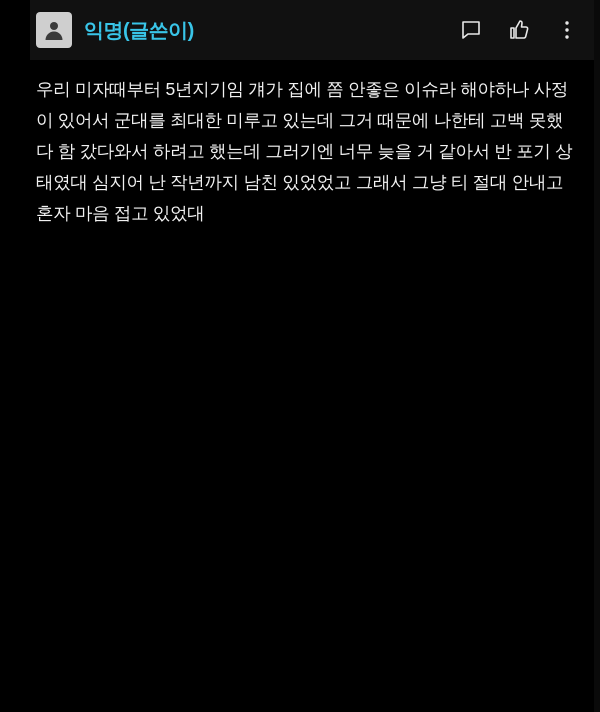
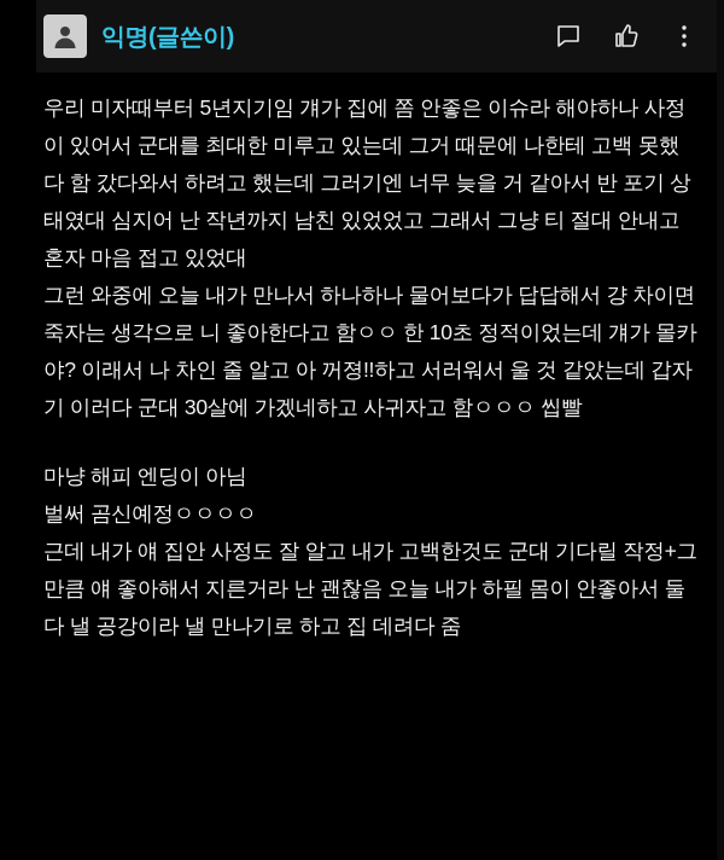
  익명(글쓴이)
  우리 미자때부터 5년지기임 걔가 집에 쫌 안좋은 이슈라 해야하나 사정이 있어서 군대를 최대한 미루고 있는데 그거 때문에 나한테 고백 못했다 함 갔다와서 하려고 했는데 그러기엔 너무 늦을 거 같아서 반 포기 상태였대 심지어 난 작년까지 남친 있었었고 그래서 그냥 티 절대 안내고 혼자 마음 접고 있었대
+ 그런 와중에 오늘 내가 만나서 하나하나 물어보다가 답답해서 걍 차이면 죽자는 생각으로 니 좋아한다고 함ㅇㅇ 한 10초 정적이었는데 걔가 몰카야? 이래서 나 차인 줄 알고 아 꺼졍!!하고 서러워서 울 것 같았는데 갑자기 이러다 군대 30살에 가겠네하고 사귀자고 함ㅇㅇㅇ 씹빨
+ 마냥 해피 엔딩이 아님
+ 벌써 곰신예정ㅇㅇㅇㅇ
+ 근데 내가 얘 집안 사정도 잘 알고 내가 고백한것도 군대 기다릴 작정+그만큼 얘 좋아해서 지른거라 난 괜찮음 오늘 내가 하필 몸이 안좋아서 둘 다 낼 공강이라 낼 만나기로 하고 집 데려다 줌
